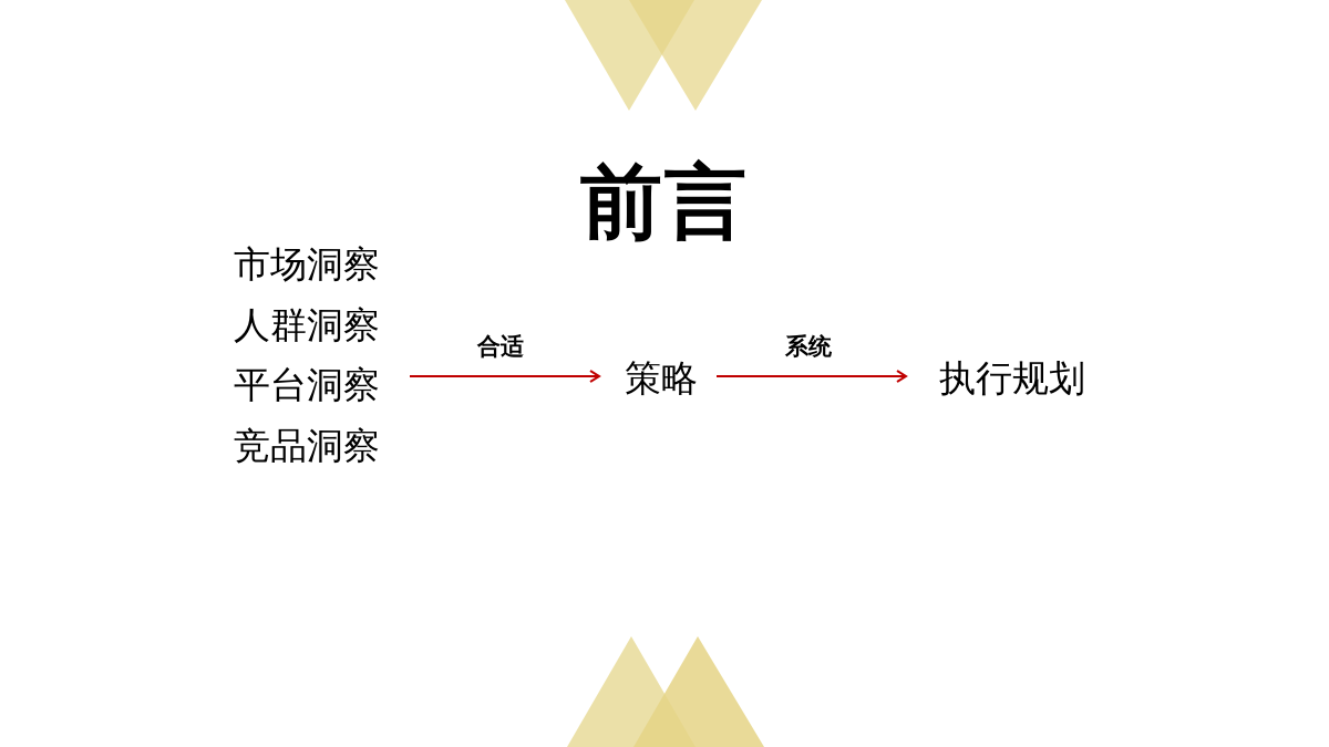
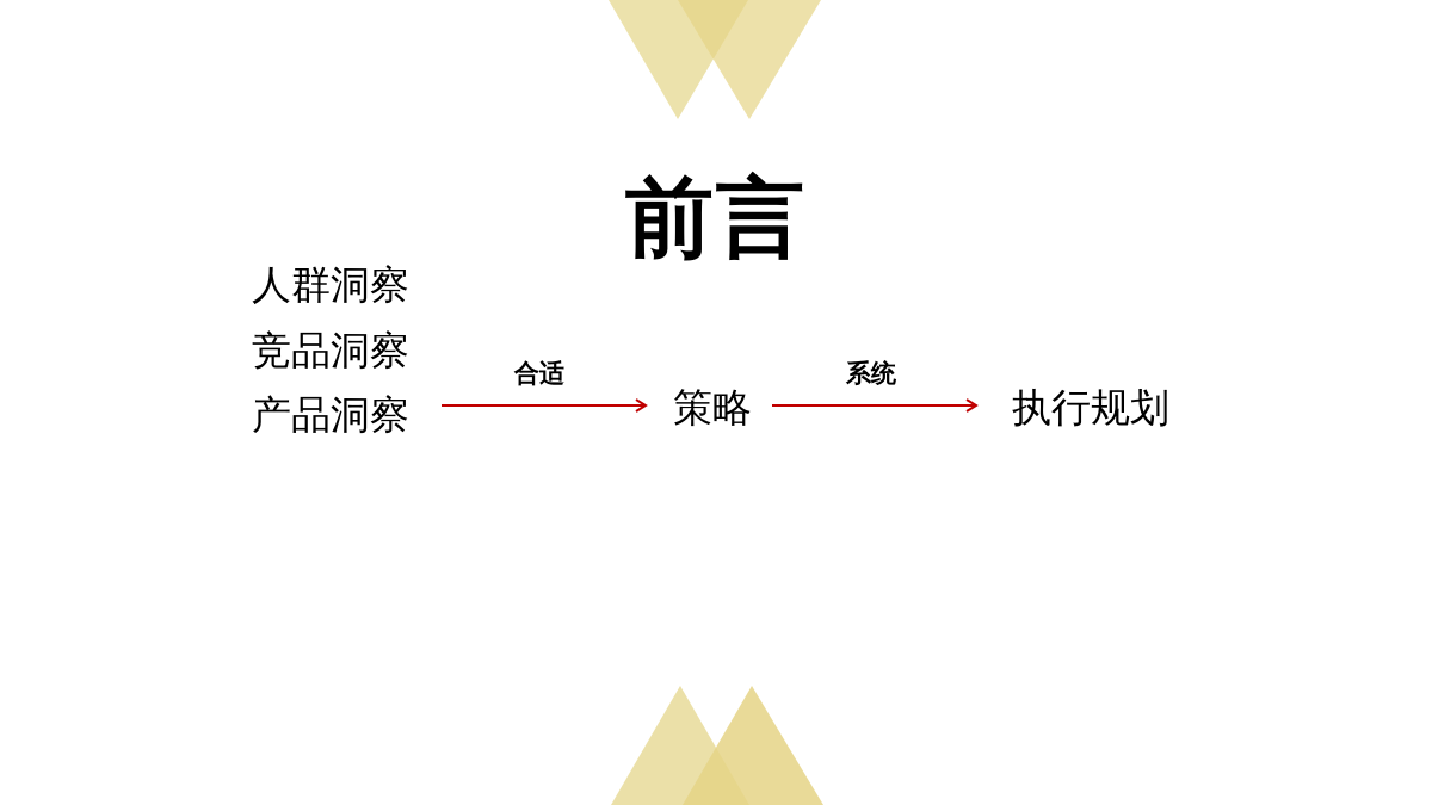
  前言
- 市场洞察
  人群洞察
- 平台洞察
  竞品洞察
+ 产品洞察
  合适
  策略
  系统
  执行规划
